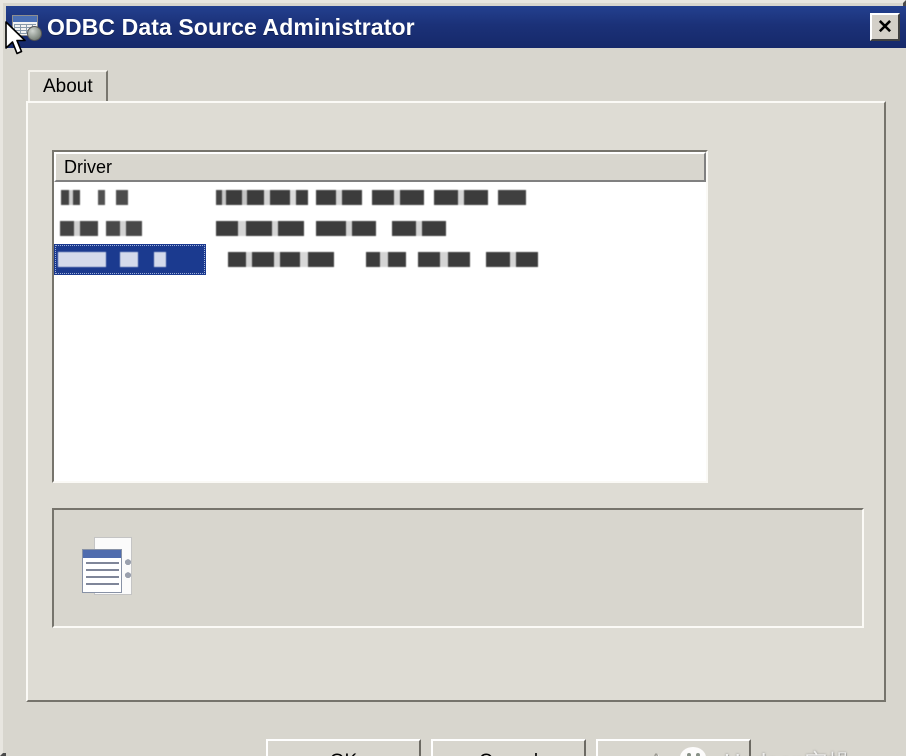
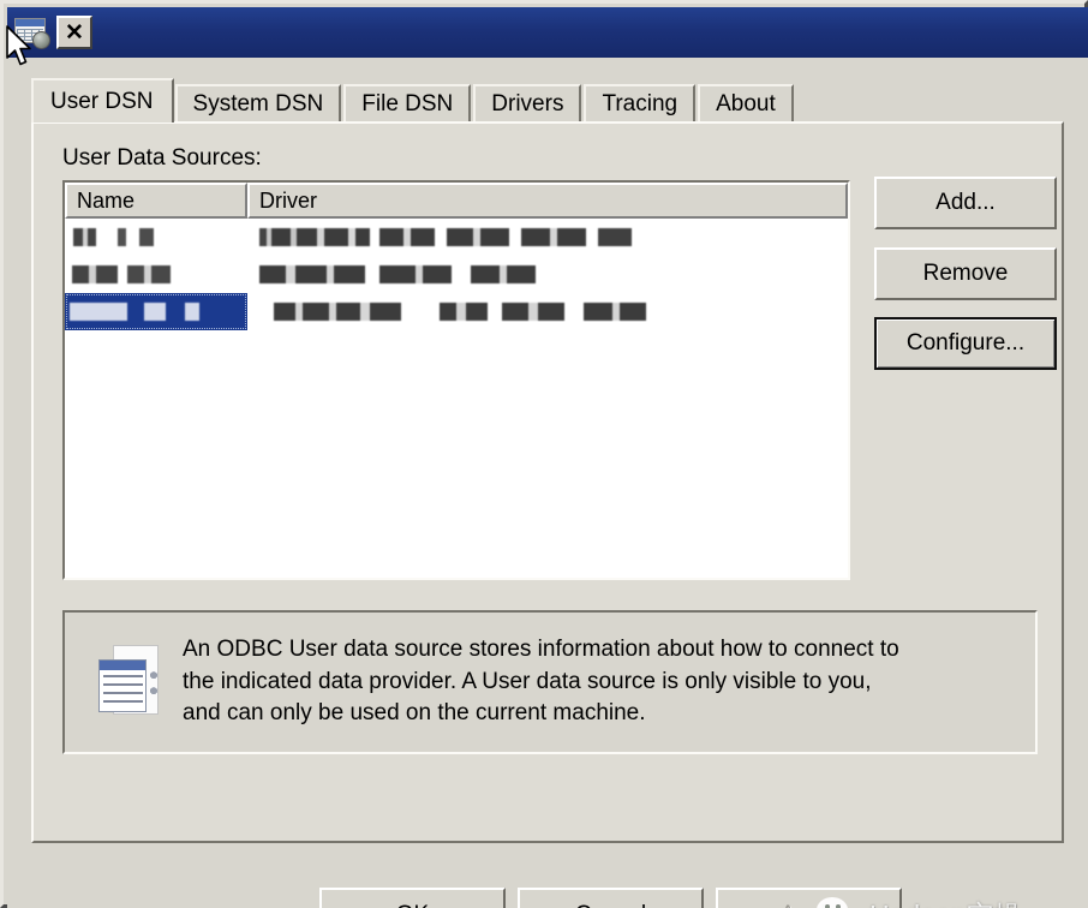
- ODBC Data Source Administrator
  ✕
+ User DSN
+ System DSN
+ File DSN
+ Drivers
+ Tracing
  About
+ User Data Sources:
+ Name
  Driver
+ Add...
+ Remove
+ Configure...
+ An ODBC User data source stores information about how to connect to
+ the indicated data provider. A User data source is only visible to you,
+ and can only be used on the current machine.
